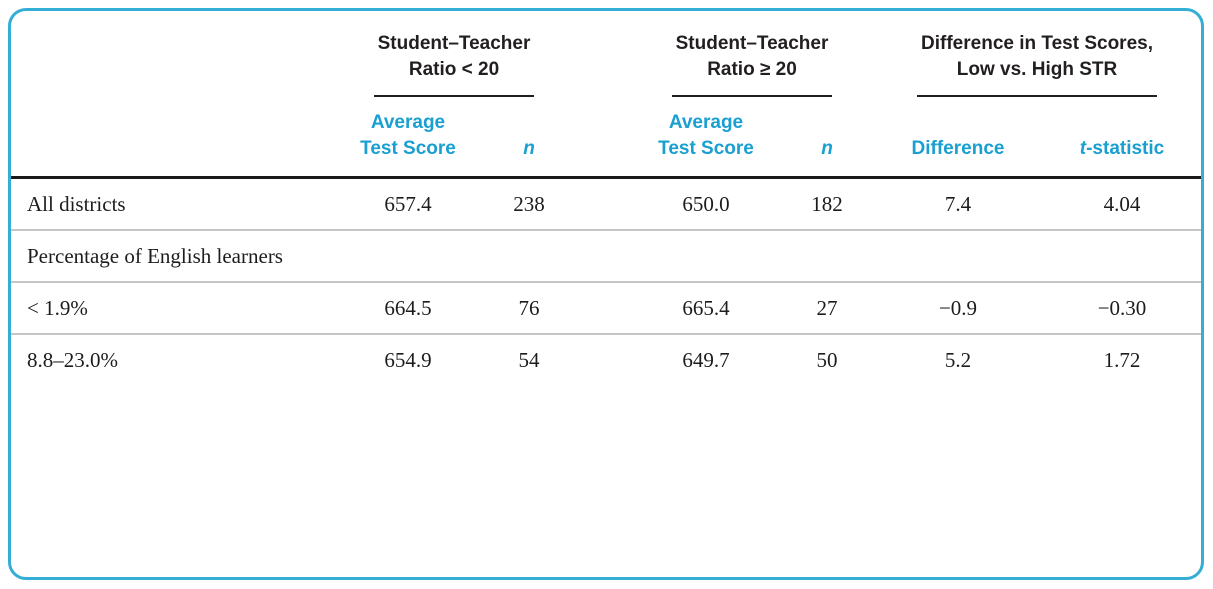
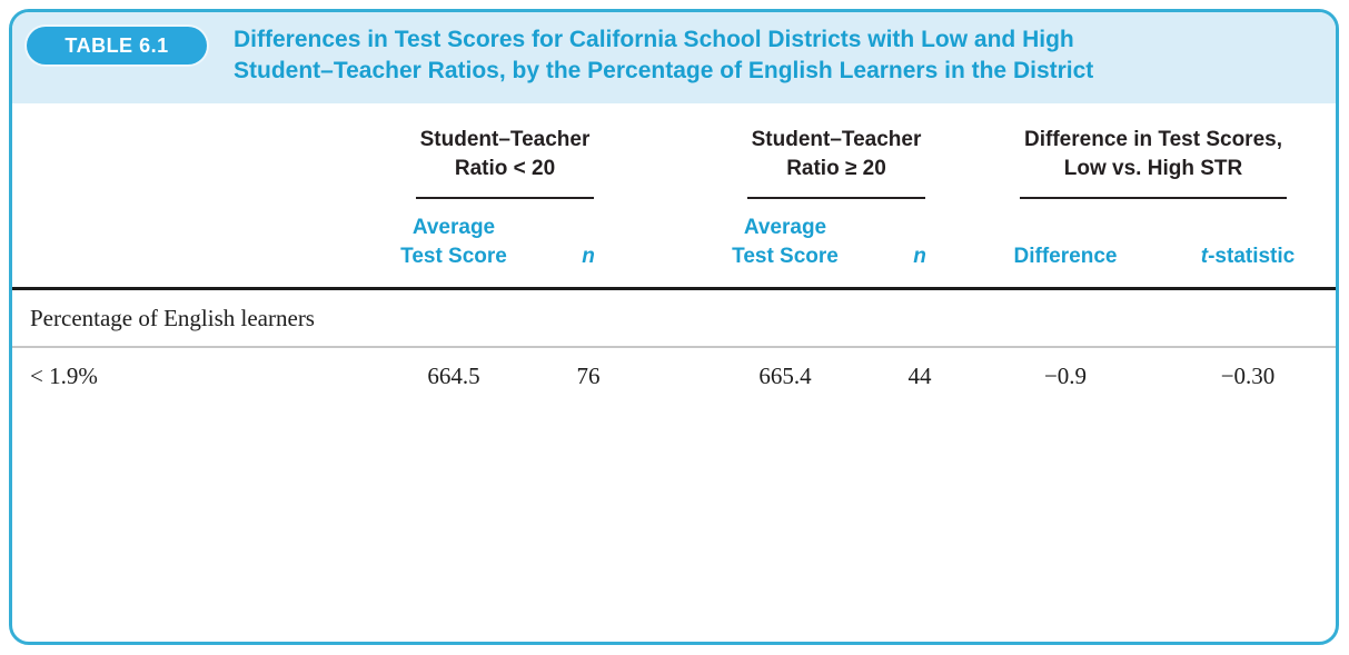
+ TABLE 6.1
+ Differences in Test Scores for California School Districts with Low and High
+ Student–Teacher Ratios, by the Percentage of English Learners in the District
  	Student–Teacher Ratio < 20		Student–Teacher Ratio ≥ 20	Difference in Test Scores, Low vs. High STR
  	Average Test Score	n		Average Test Score	n	Difference	t-statistic
- All districts	657.4	238		650.0	182	7.4	4.04
  Percentage of English learners
- < 1.9%	664.5	76		665.4	27	−0.9	−0.30
+ < 1.9%	664.5	76		665.4	44	−0.9	−0.30
- 8.8–23.0%	654.9	54		649.7	50	5.2	1.72
